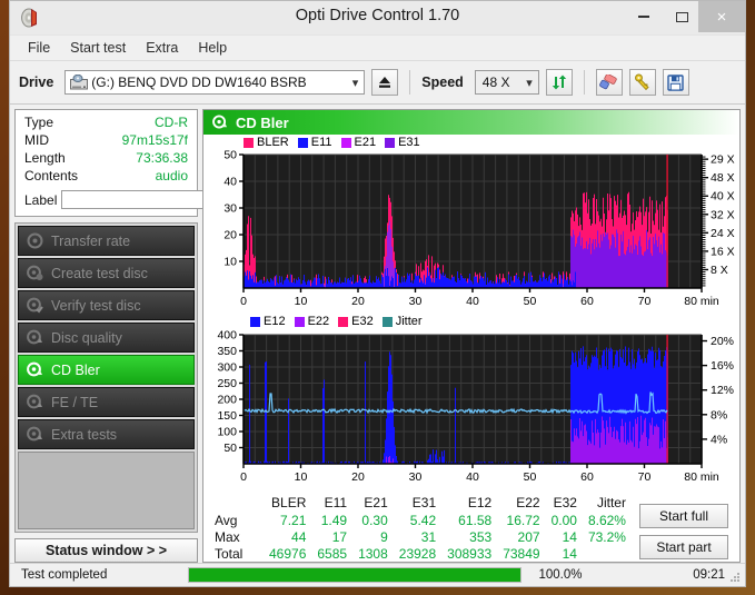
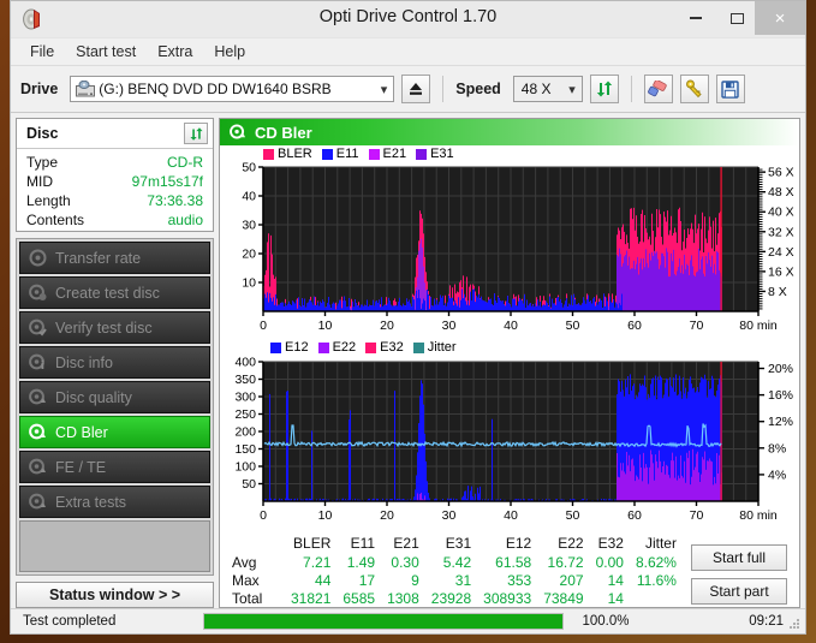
  Opti Drive Control 1.70
  ×
  File
  Start test
  Extra
  Help
  Drive
  (G:) BENQ DVD DD DW1640 BSRB
  ▾
  Speed
  48 X
  ▾
+ Disc
  Type
  CD-R
  MID
  97m15s17f
  Length
  73:36.38
  Contents
  audio
- Label
  Transfer rate
  Create test disc
  Verify test disc
+ Disc info
  Disc quality
  CD Bler
  FE / TE
  Extra tests
  Status window > >
  CD Bler
  BLER
  E11
  E21
  E31
  10
  20
  30
  40
  50
  0
  10
  20
  30
  40
  50
  60
  70
  80 min
  8 X
  16 X
  24 X
  32 X
  40 X
  48 X
- 29 X
+ 56 X
  E12
  E22
  E32
  Jitter
  50
  100
  150
  200
  250
  300
  350
  400
  0
  10
  20
  30
  40
  50
  60
  70
  80 min
  4%
  8%
  12%
  16%
  20%
  	BLER	E11	E21	E31	E12	E22	E32	Jitter
  Avg	7.21	1.49	0.30	5.42	61.58	16.72	0.00	8.62%
- Max	44	17	9	31	353	207	14	73.2%
+ Max	44	17	9	31	353	207	14	11.6%
- Total	46976	6585	1308	23928	308933	73849	14
+ Total	31821	6585	1308	23928	308933	73849	14
  Start full
  Start part
  Test completed
  100.0%
  09:21
